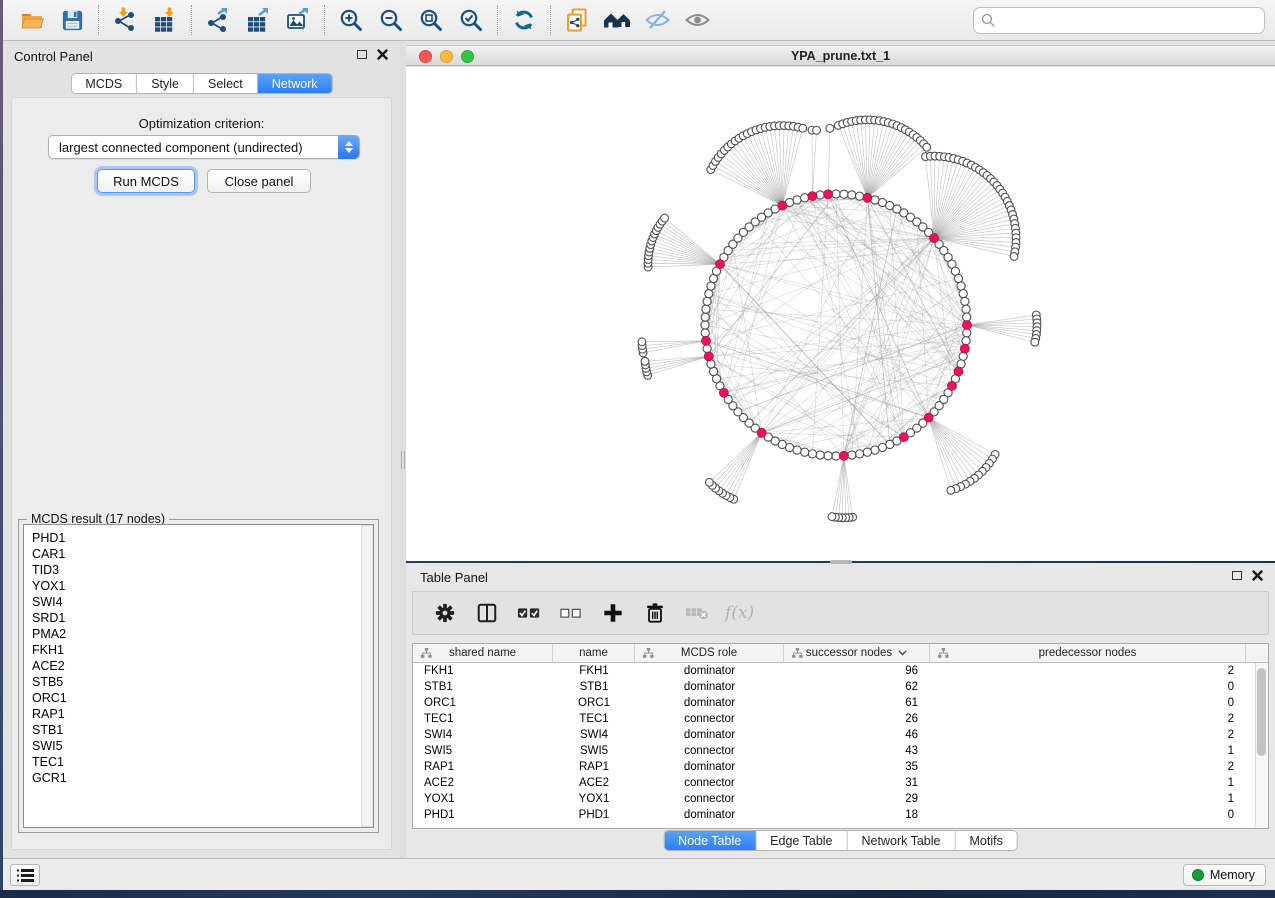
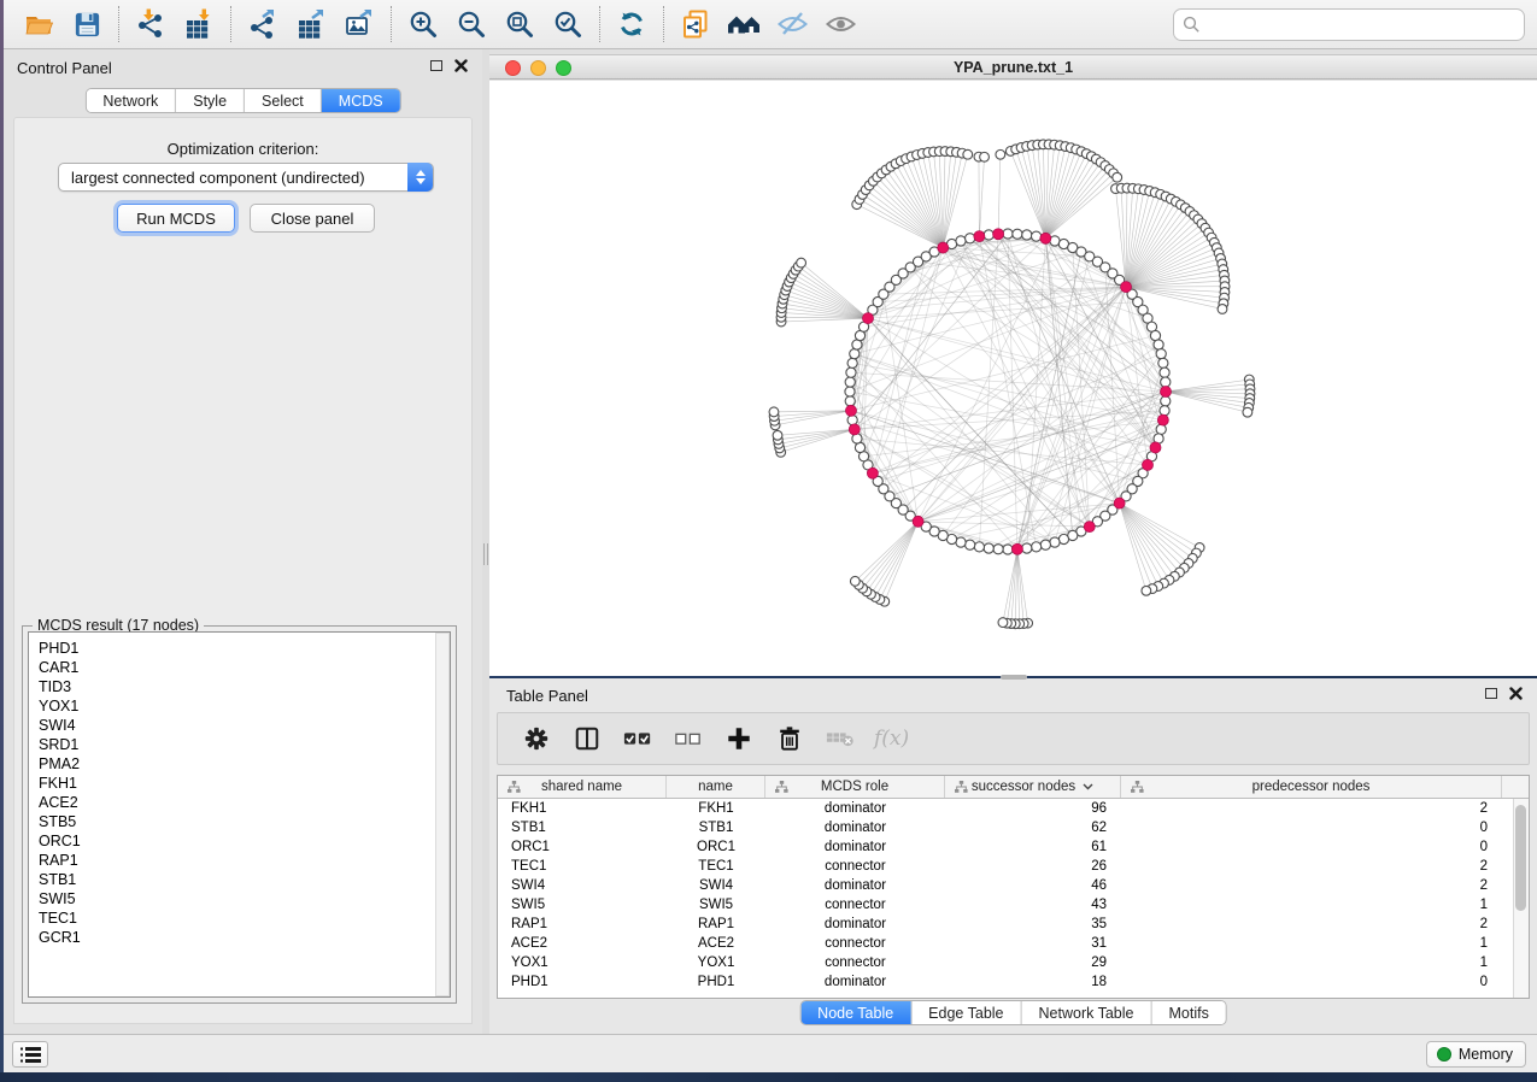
  Control Panel
- MCDS
+ Network
  Style
  Select
- Network
+ MCDS
  Optimization criterion:
  largest connected component (undirected)
  Run MCDS
  Close panel
  MCDS result (17 nodes)
  PHD1
  CAR1
  TID3
  YOX1
  SWI4
  SRD1
  PMA2
  FKH1
  ACE2
  STB5
  ORC1
  RAP1
  STB1
  SWI5
  TEC1
  GCR1
  YPA_prune.txt_1
  Table Panel
  f(x)
  shared name
  name
  MCDS role
  successor nodes
  predecessor nodes
  FKH1
  FKH1
  dominator
  96
  2
  STB1
  STB1
  dominator
  62
  0
  ORC1
  ORC1
  dominator
  61
  0
  TEC1
  TEC1
  connector
  26
  2
  SWI4
  SWI4
  dominator
  46
  2
  SWI5
  SWI5
  connector
  43
  1
  RAP1
  RAP1
  dominator
  35
  2
  ACE2
  ACE2
  connector
  31
  1
  YOX1
  YOX1
  connector
  29
  1
  PHD1
  PHD1
  dominator
  18
  0
  Node Table
  Edge Table
  Network Table
  Motifs
  Memory
